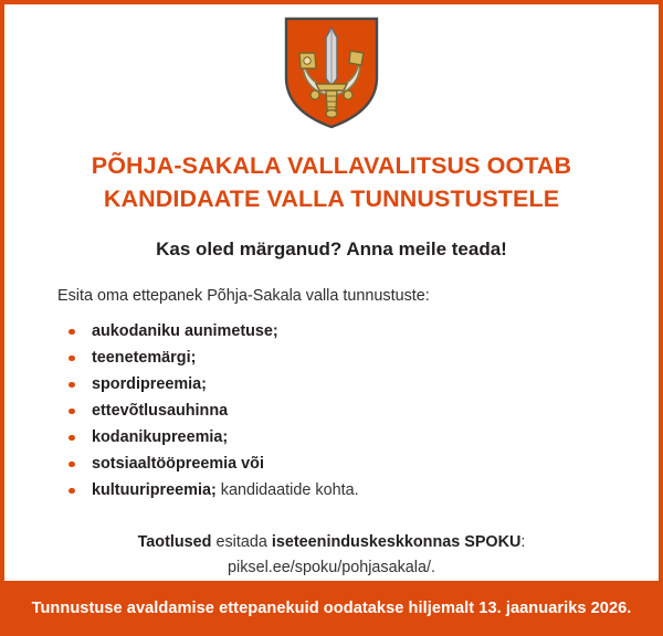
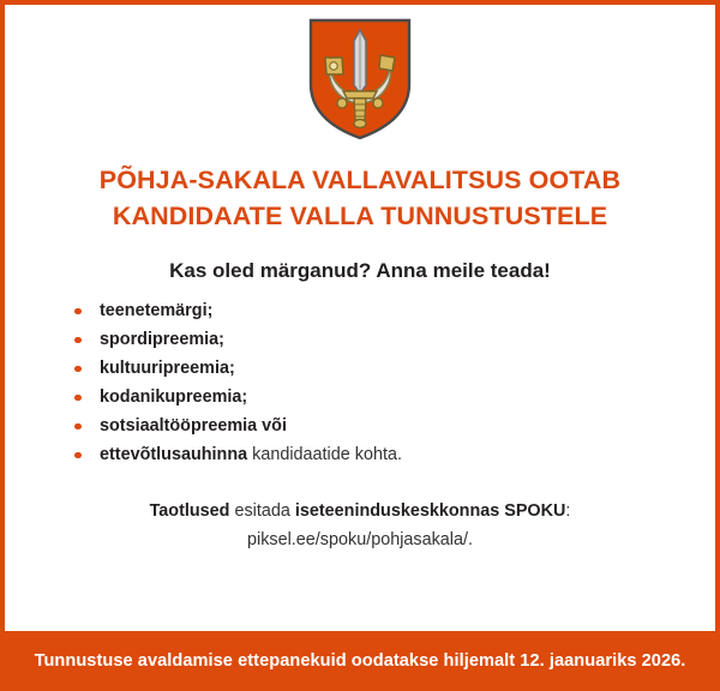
  PÕHJA-SAKALA VALLAVALITSUS OOTAB
  KANDIDAATE VALLA TUNNUSTUSTELE
  Kas oled märganud? Anna meile teada!
- Esita oma ettepanek Põhja-Sakala valla tunnustuste:
- aukodaniku aunimetuse;
  teenetemärgi;
  spordipreemia;
- ettevõtlusauhinna
+ kultuuripreemia;
  kodanikupreemia;
  sotsiaaltööpreemia või
- kultuuripreemia; kandidaatide kohta.
+ ettevõtlusauhinna kandidaatide kohta.
  Taotlused esitada iseteeninduskeskkonnas SPOKU:
  piksel.ee/spoku/pohjasakala/.
- Tunnustuse avaldamise ettepanekuid oodatakse hiljemalt 13. jaanuariks 2026.
+ Tunnustuse avaldamise ettepanekuid oodatakse hiljemalt 12. jaanuariks 2026.
